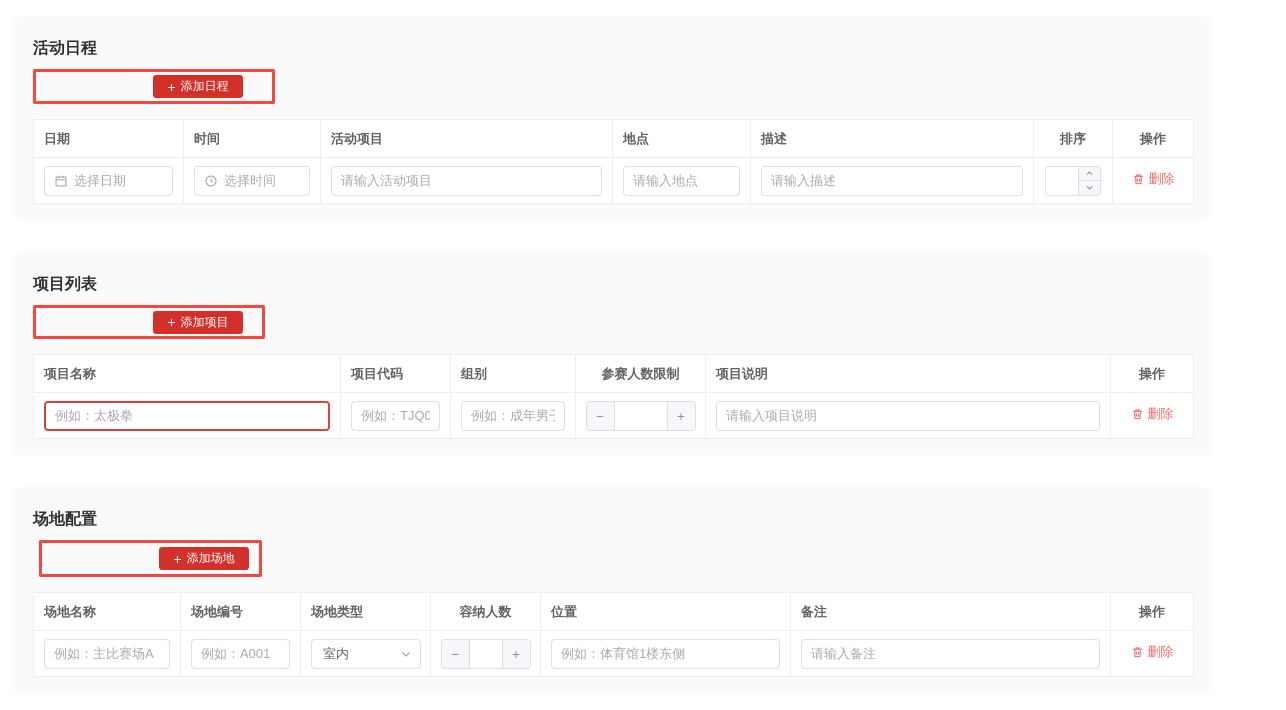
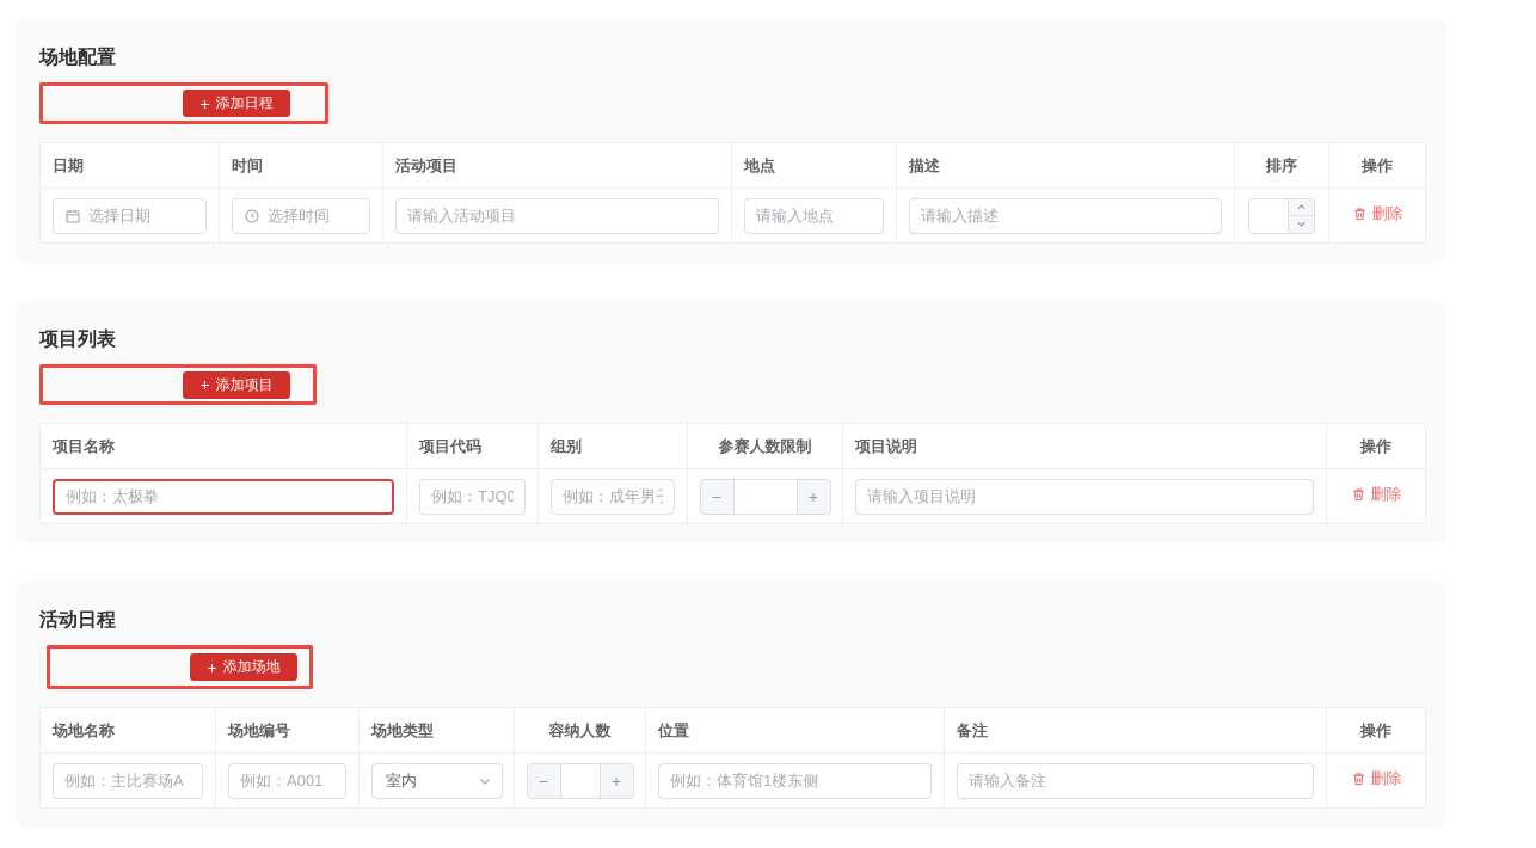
- 活动日程
+ 场地配置
  +
  添加日程
  日期	时间	活动项目	地点	描述	排序	操作
  选择日期	选择时间	请输入活动项目	请输入地点	请输入描述		删除
  项目列表
  +
  添加项目
  项目名称	项目代码	组别	参赛人数限制	项目说明	操作
  例如：太极拳	例如：TJQ0	例如：成年男	− +	请输入项目说明	删除
- 场地配置
+ 活动日程
  +
  添加场地
  场地名称	场地编号	场地类型	容纳人数	位置	备注	操作
  例如：主比赛场A	例如：A001	室内	− +	例如：体育馆1楼东侧	请输入备注	删除
